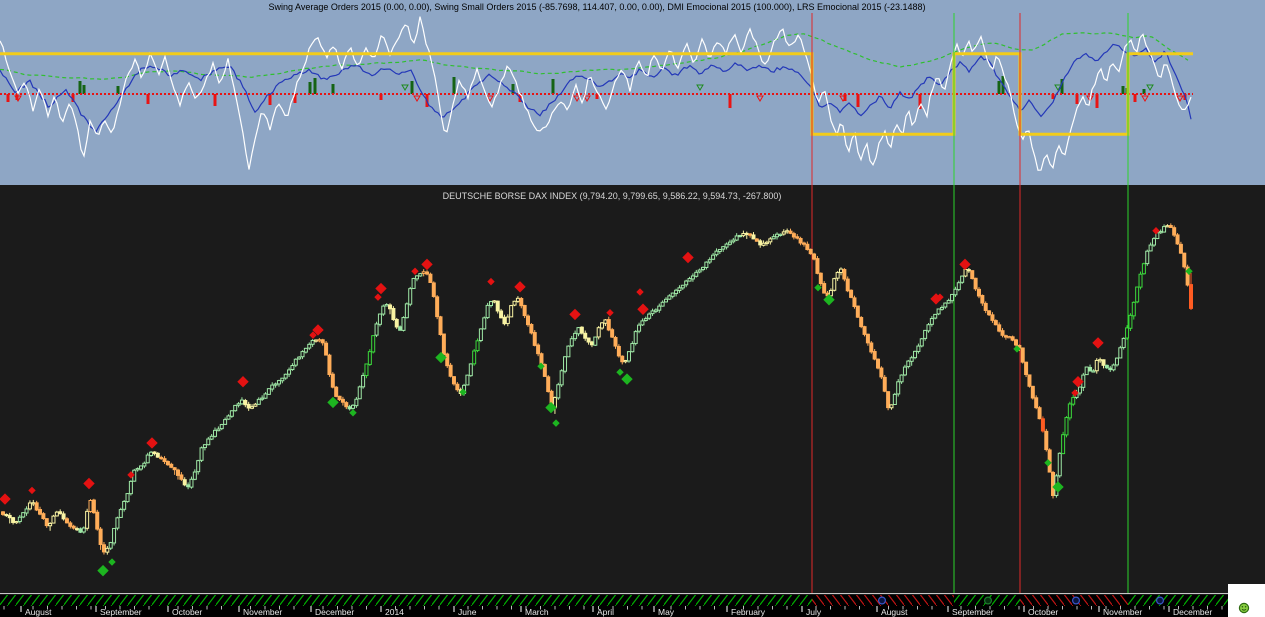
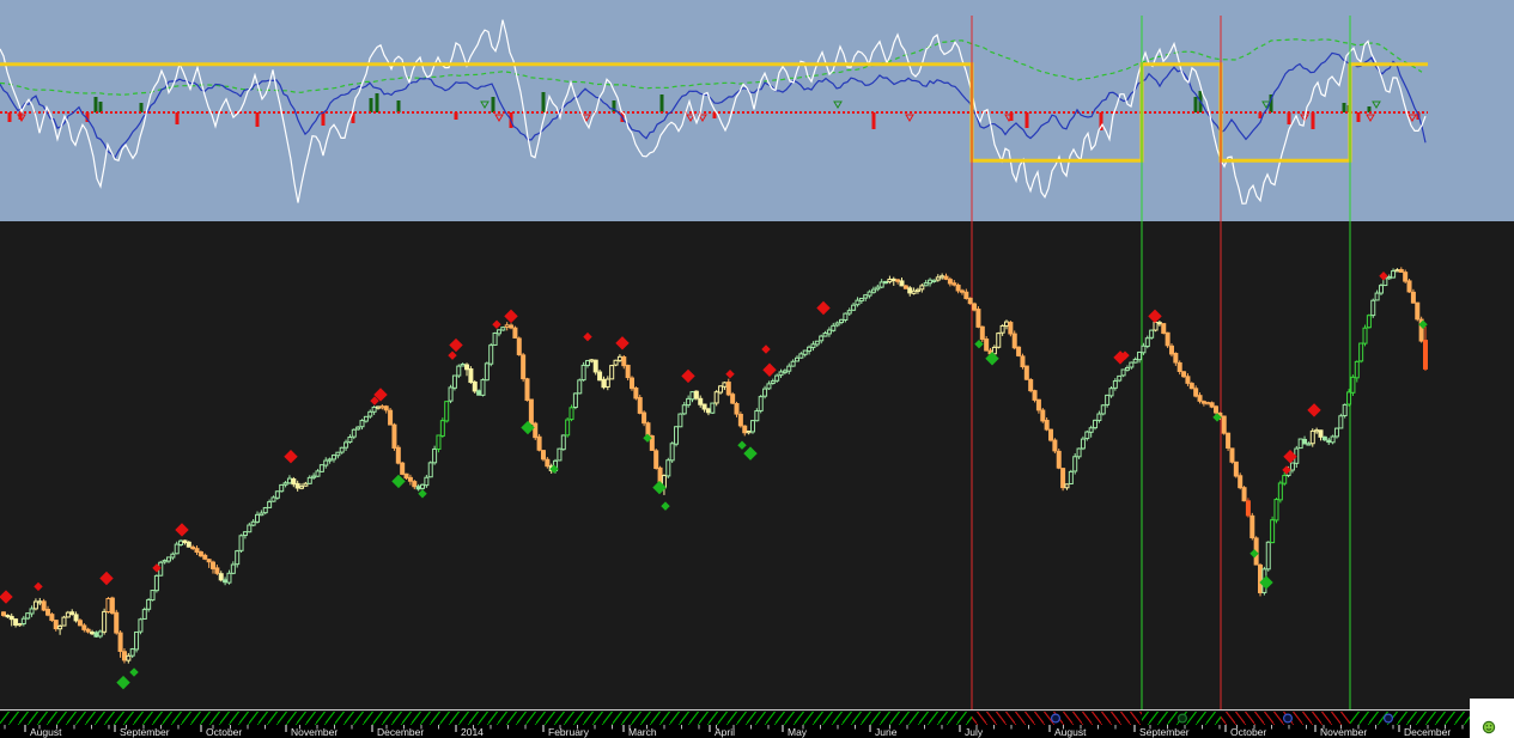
  August
  September
  October
  November
  December
  2014
- June
+ February
  March
  April
  May
- February
+ June
  July
  August
  September
  October
  November
  December
- Swing Average Orders 2015 (0.00, 0.00), Swing Small Orders 2015 (-85.7698, 114.407, 0.00, 0.00), DMI Emocional 2015 (100.000), LRS Emocional 2015 (-23.1488)
- DEUTSCHE BORSE DAX INDEX (9,794.20, 9,799.65, 9,586.22, 9,594.73, -267.800)
